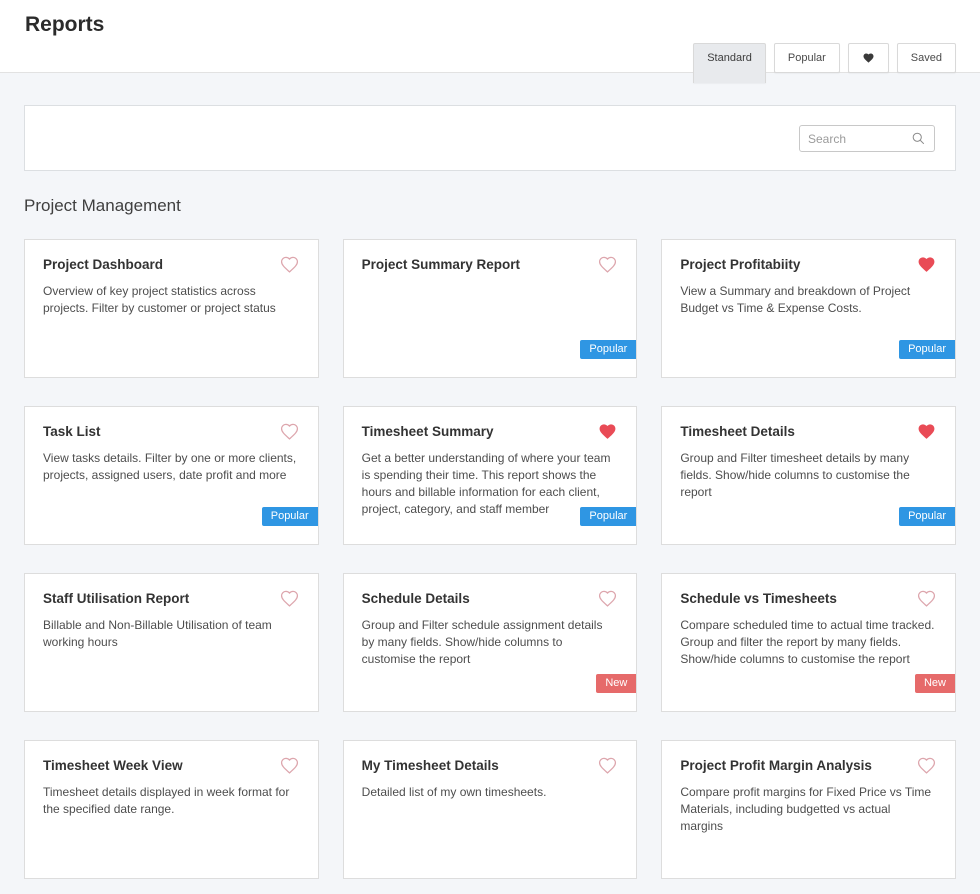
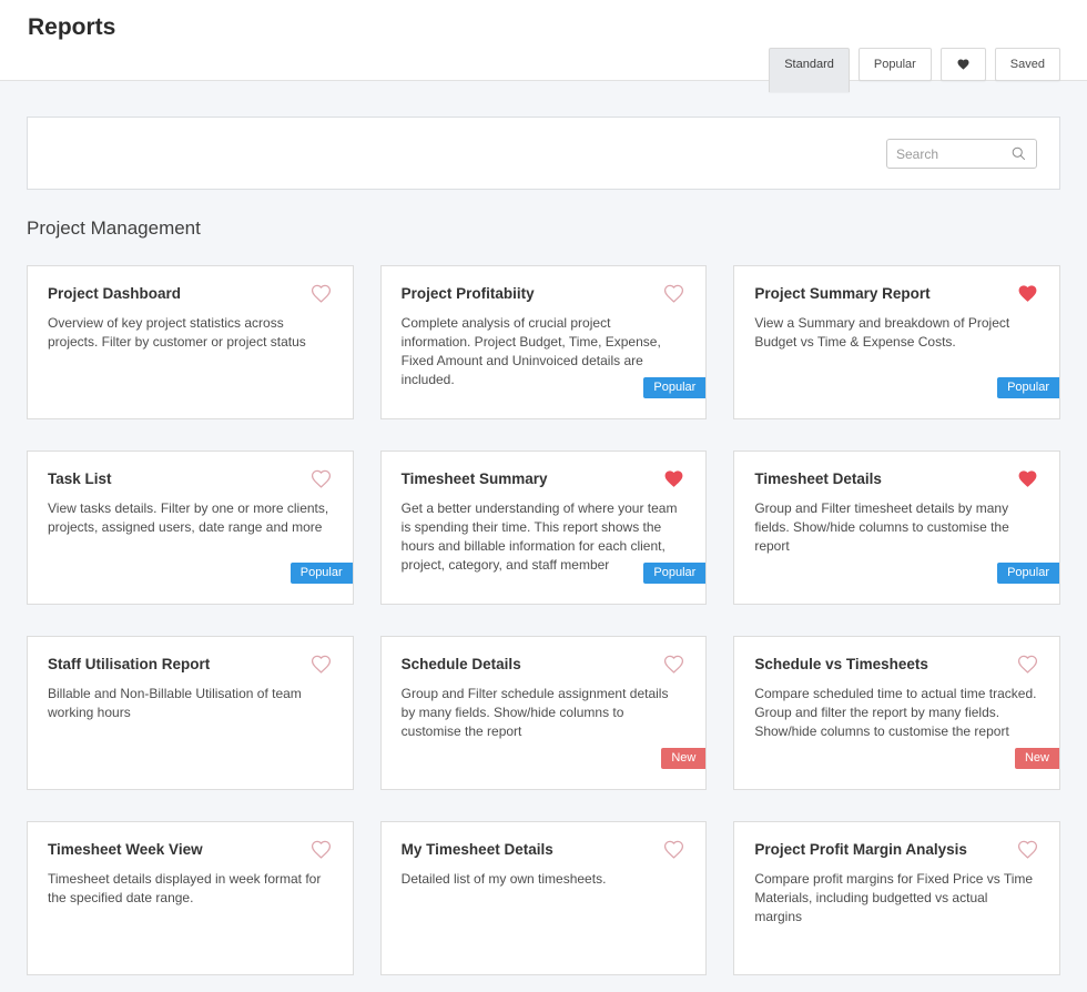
  Reports
  Standard
  Popular
  Saved
  Search
  Project Management
  Project Dashboard
  Overview of key project statistics across projects. Filter by customer or project status
- Project Summary Report
+ Project Profitabiity
+ Complete analysis of crucial project information. Project Budget, Time, Expense, Fixed Amount and Uninvoiced details are included.
  Popular
- Project Profitabiity
+ Project Summary Report
  View a Summary and breakdown of Project Budget vs Time & Expense Costs.
  Popular
  Task List
- View tasks details. Filter by one or more clients, projects, assigned users, date profit and more
+ View tasks details. Filter by one or more clients, projects, assigned users, date range and more
  Popular
  Timesheet Summary
  Get a better understanding of where your team is spending their time. This report shows the hours and billable information for each client, project, category, and staff member
  Popular
  Timesheet Details
  Group and Filter timesheet details by many fields. Show/hide columns to customise the report
  Popular
  Staff Utilisation Report
  Billable and Non-Billable Utilisation of team working hours
  Schedule Details
  Group and Filter schedule assignment details by many fields. Show/hide columns to customise the report
  New
  Schedule vs Timesheets
  Compare scheduled time to actual time tracked. Group and filter the report by many fields. Show/hide columns to customise the report
  New
  Timesheet Week View
  Timesheet details displayed in week format for the specified date range.
  My Timesheet Details
  Detailed list of my own timesheets.
  Project Profit Margin Analysis
  Compare profit margins for Fixed Price vs Time Materials, including budgetted vs actual margins
